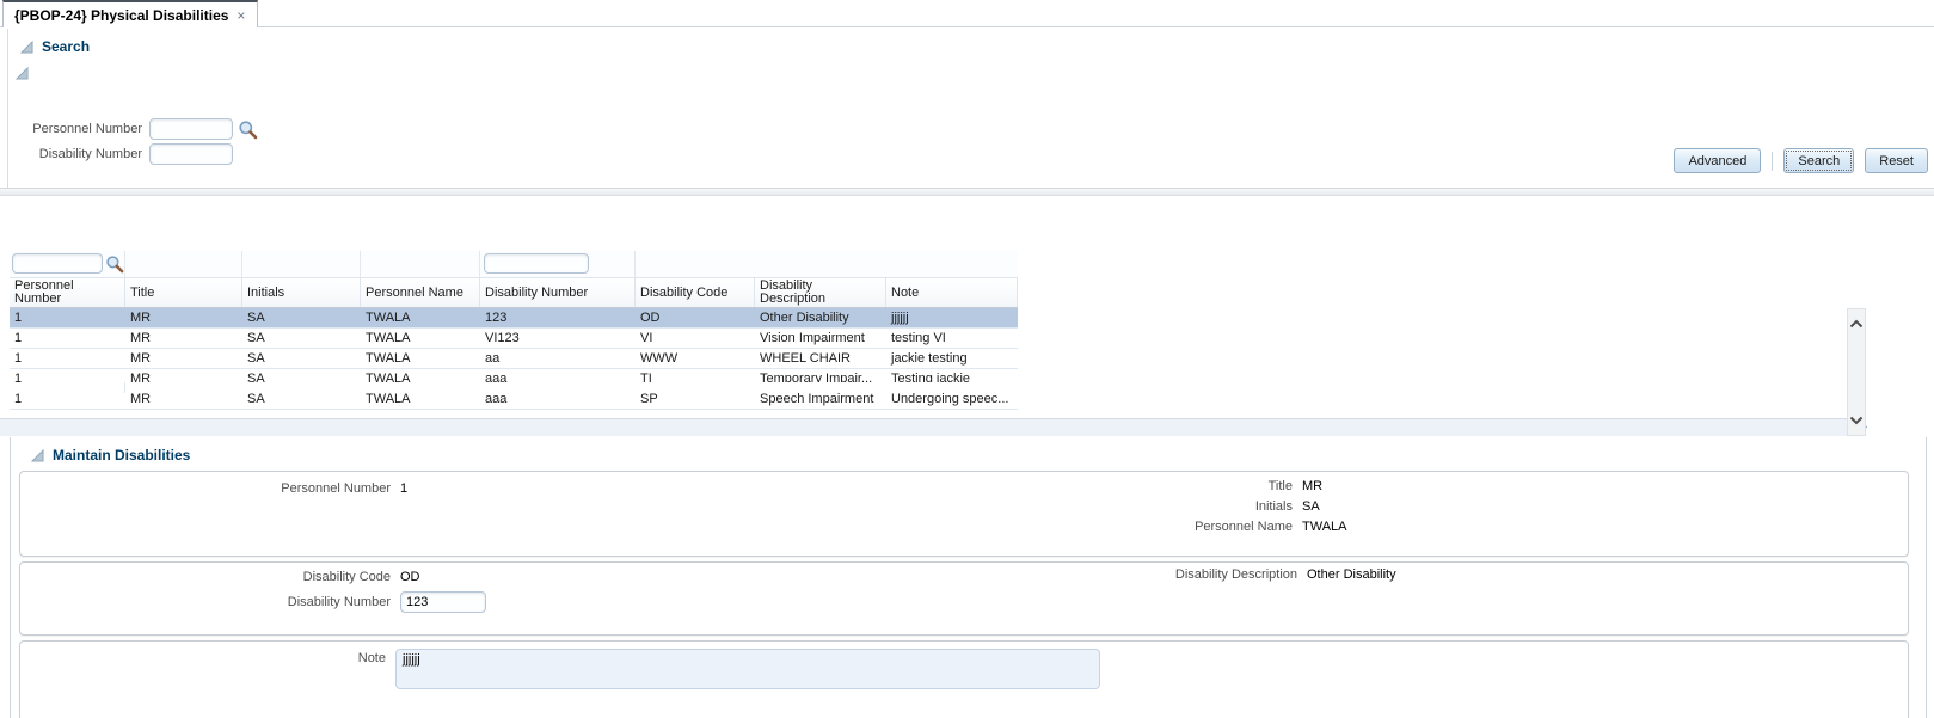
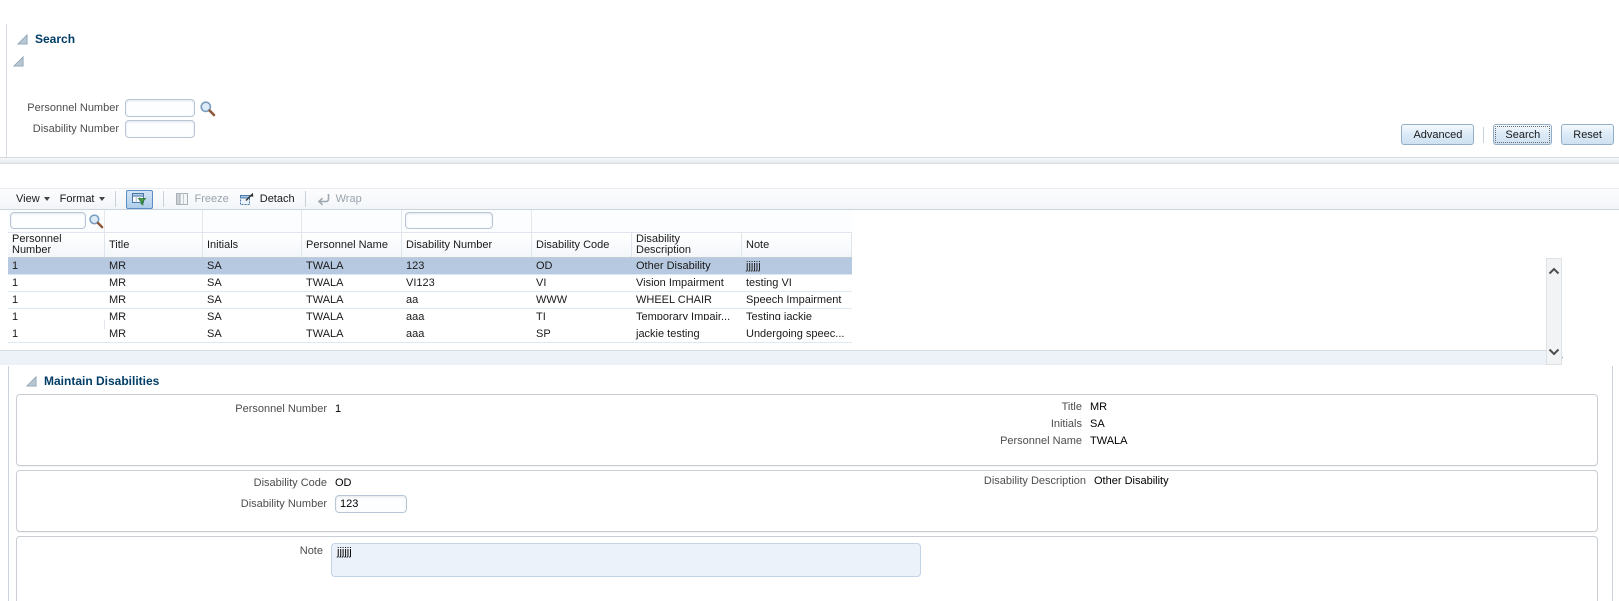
- {PBOP-24} Physical Disabilities
- ×
  Search
  Personnel Number
  Disability Number
  Advanced
  Search
  Reset
+ View
+ Format
+ Freeze
+ Detach
+ Wrap
  Personnel Number
  Title
  Initials
  Personnel Name
  Disability Number
  Disability Code
  Disability Description
  Note
  1
  MR
  SA
  TWALA
  123
  OD
  Other Disability
  jjjjjj
  1
  MR
  SA
  TWALA
  VI123
  VI
  Vision Impairment
  testing VI
  1
  MR
  SA
  TWALA
  aa
  WWW
  WHEEL CHAIR
- jackie testing
+ Speech Impairment
  1
  MR
  SA
  TWALA
  aaa
  TI
  Temporary Impair...
  Testing jackie
  1
  MR
  SA
  TWALA
  aaa
  SP
- Speech Impairment
+ jackie testing
  Undergoing speec...
  Maintain Disabilities
  Personnel Number
  1
  Title
  MR
  Initials
  SA
  Personnel Name
  TWALA
  Disability Code
  OD
  Disability Number
  123
  Disability Description
  Other Disability
  Note
  jjjjjj
